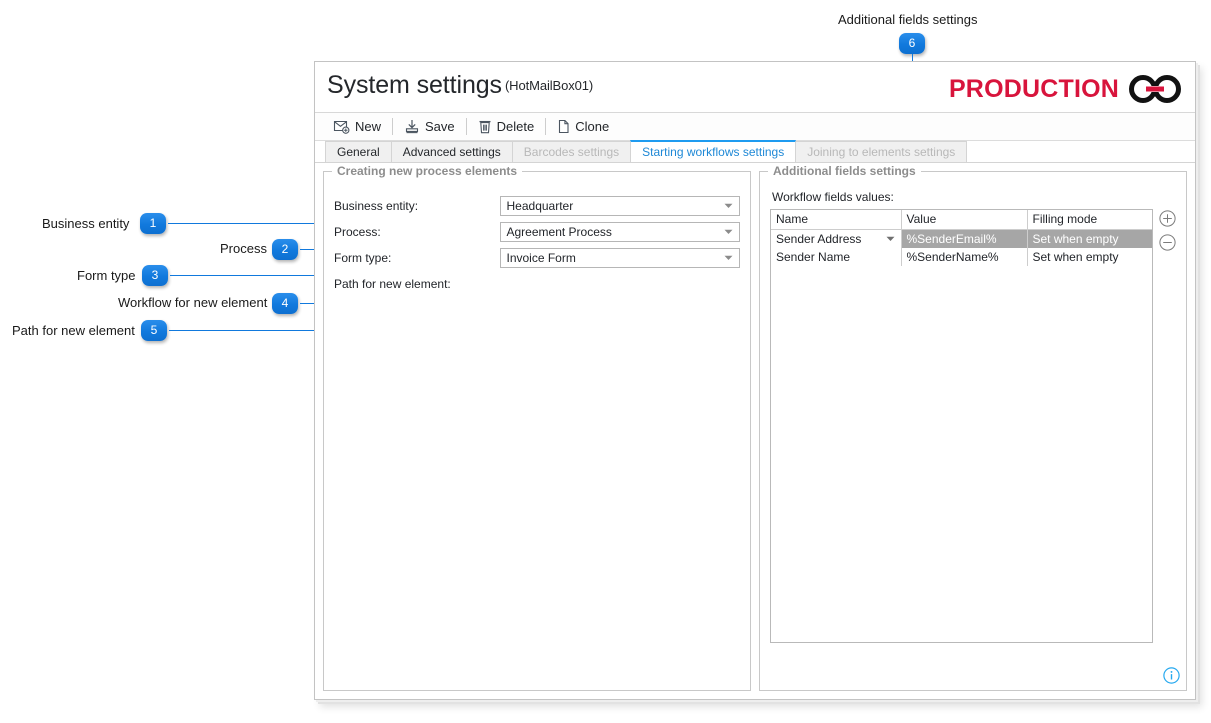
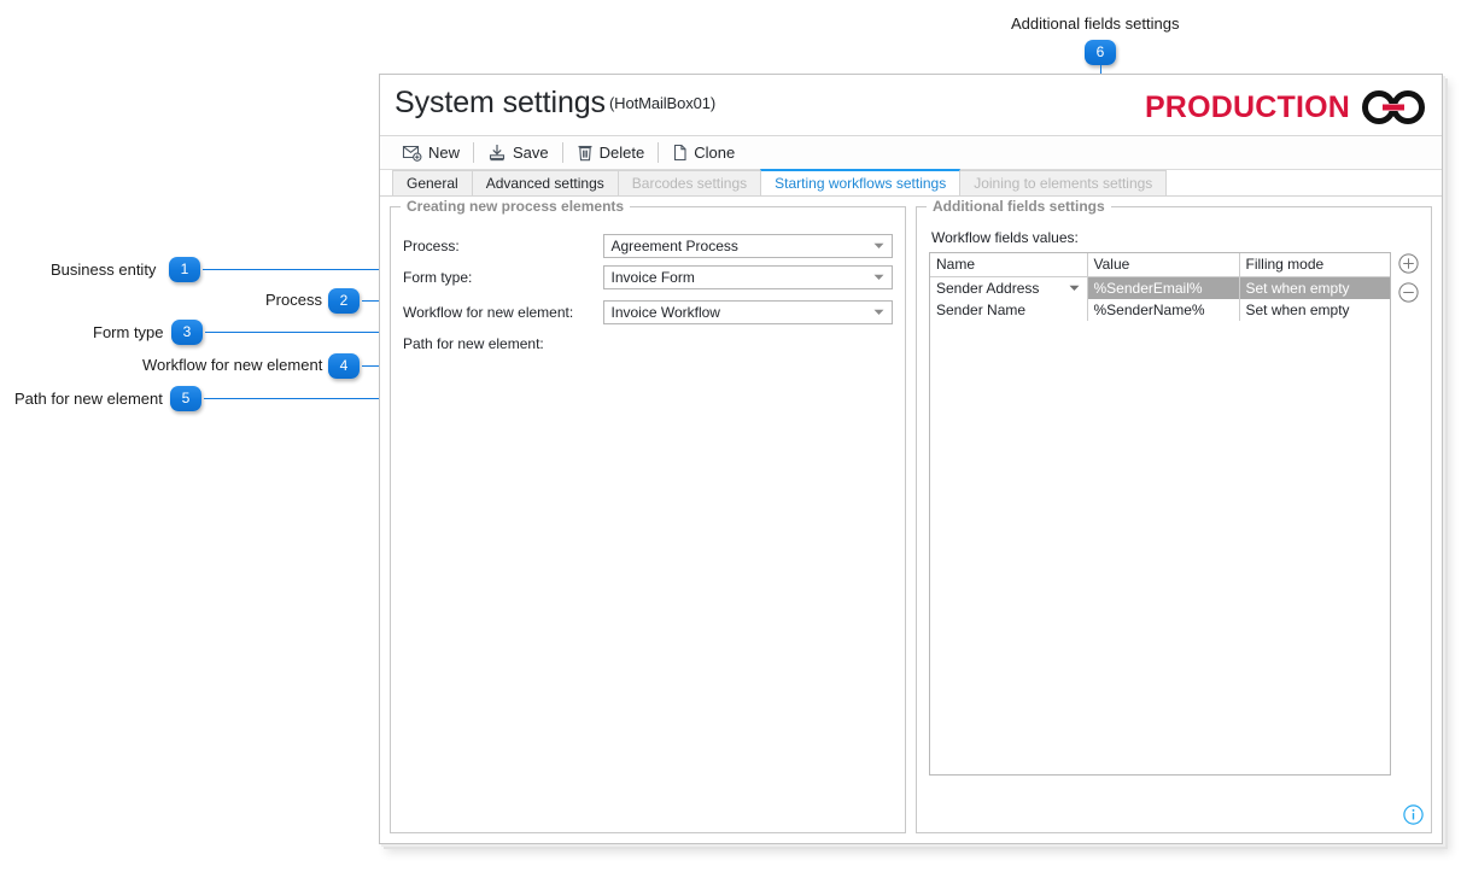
  Business entity
  1
  Process
  2
  Form type
  3
  Workflow for new element
  4
  Path for new element
  5
  Additional fields settings
  6
  System settings (HotMailBox01)
  PRODUCTION
  New
  Save
  Delete
  Clone
  General
  Advanced settings
  Barcodes settings
  Starting workflows settings
  Joining to elements settings
  Creating new process elements
- Business entity:
- Headquarter
  Process:
  Agreement Process
  Form type:
  Invoice Form
+ Workflow for new element:
+ Invoice Workflow
  Path for new element:
  Additional fields settings
  Workflow fields values:
  Name	Value	Filling mode
  Sender Address	%SenderEmail%	Set when empty
  Sender Name	%SenderName%	Set when empty
